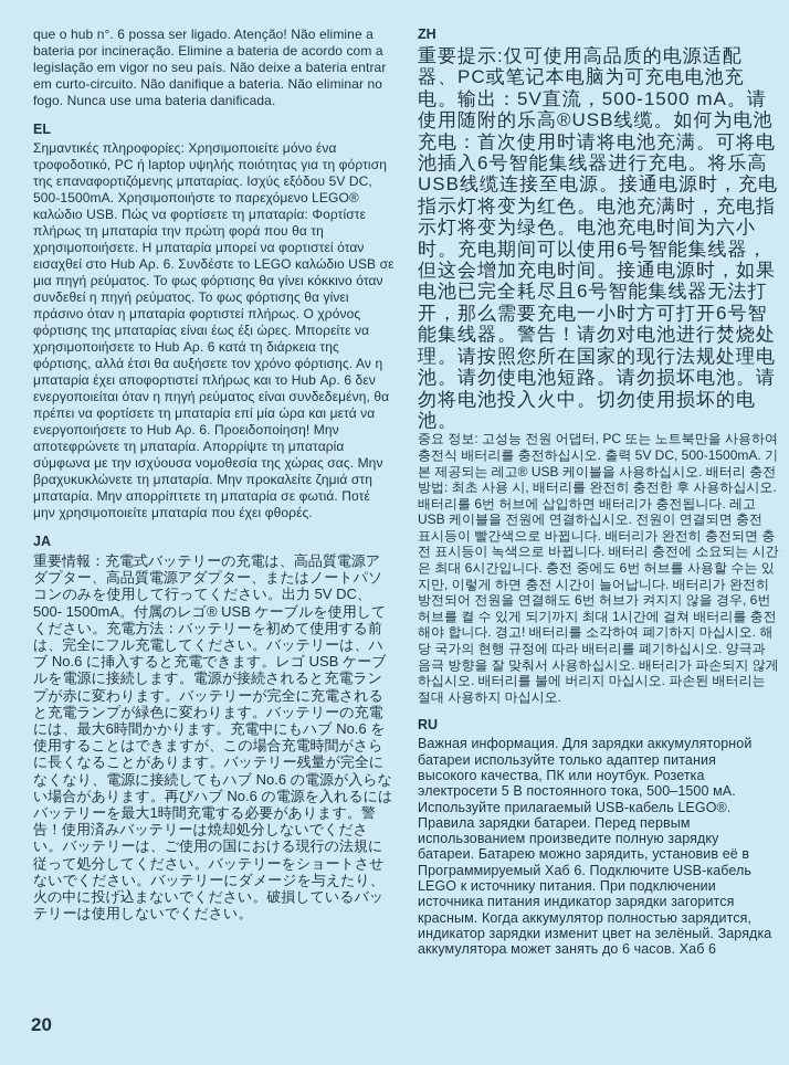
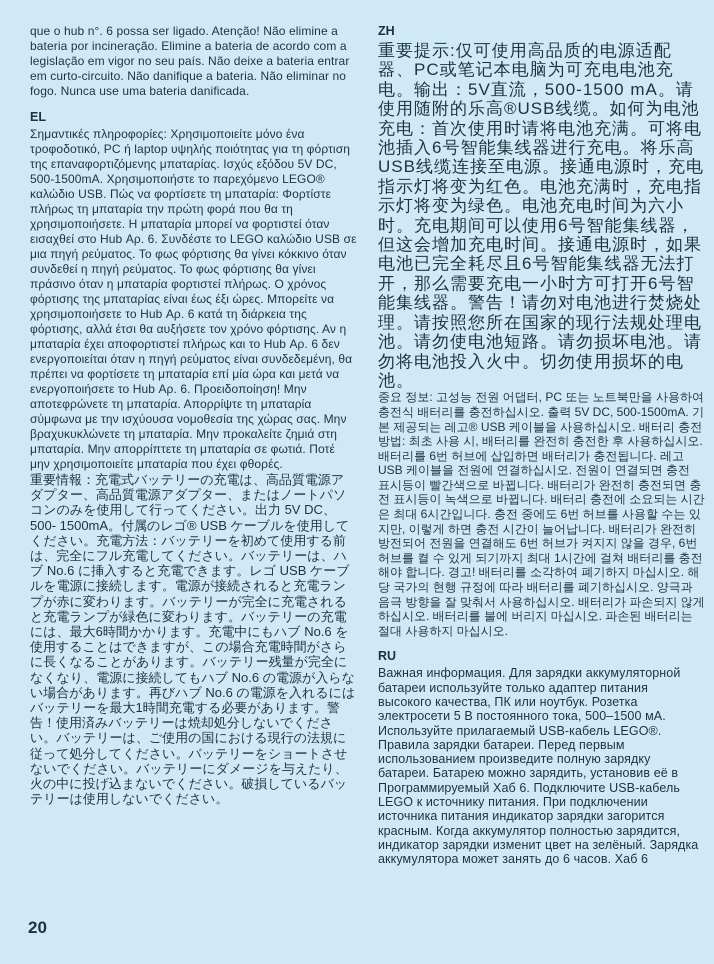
  que o hub n°. 6 possa ser ligado. Atenção! Não elimine a bateria por incineração. Elimine a bateria de acordo com a legislação em vigor no seu país. Não deixe a bateria entrar em curto-circuito. Não danifique a bateria. Não eliminar no fogo. Nunca use uma bateria danificada.
  EL
  Σημαντικές πληροφορίες: Χρησιμοποιείτε μόνο ένα τροφοδοτικό, PC ή laptop υψηλής ποιότητας για τη φόρτιση της επαναφορτιζόμενης μπαταρίας. Ισχύς εξόδου 5V DC, 500-1500mA. Χρησιμοποιήστε το παρεχόμενο LEGO® καλώδιο USB. Πώς να φορτίσετε τη μπαταρία: Φορτίστε πλήρως τη μπαταρία την πρώτη φορά που θα τη χρησιμοποιήσετε. Η μπαταρία μπορεί να φορτιστεί όταν εισαχθεί στο Hub Αρ. 6. Συνδέστε το LEGO καλώδιο USB σε μια πηγή ρεύματος. Το φως φόρτισης θα γίνει κόκκινο όταν συνδεθεί η πηγή ρεύματος. Το φως φόρτισης θα γίνει πράσινο όταν η μπαταρία φορτιστεί πλήρως. Ο χρόνος φόρτισης της μπαταρίας είναι έως έξι ώρες. Μπορείτε να χρησιμοποιήσετε το Hub Αρ. 6 κατά τη διάρκεια της φόρτισης, αλλά έτσι θα αυξήσετε τον χρόνο φόρτισης. Αν η μπαταρία έχει αποφορτιστεί πλήρως και το Hub Αρ. 6 δεν ενεργοποιείται όταν η πηγή ρεύματος είναι συνδεδεμένη, θα πρέπει να φορτίσετε τη μπαταρία επί μία ώρα και μετά να ενεργοποιήσετε το Hub Αρ. 6. Προειδοποίηση! Μην αποτεφρώνετε τη μπαταρία. Απορρίψτε τη μπαταρία σύμφωνα με την ισχύουσα νομοθεσία της χώρας σας. Μην βραχυκυκλώνετε τη μπαταρία. Μην προκαλείτε ζημιά στη μπαταρία. Μην απορρίπτετε τη μπαταρία σε φωτιά. Ποτέ μην χρησιμοποιείτε μπαταρία που έχει φθορές.
- JA
  重要情報：充電式バッテリーの充電は、高品質電源アダプター、高品質電源アダプター、またはノートパソコンのみを使用して行ってください。出力 5V DC、500- 1500mA。付属のレゴ® USB ケーブルを使用してください。充電方法：バッテリーを初めて使用する前は、完全にフル充電してください。バッテリーは、ハブ No.6 に挿入すると充電できます。レゴ USB ケーブルを電源に接続します。電源が接続されると充電ランプが赤に変わります。バッテリーが完全に充電されると充電ランプが緑色に変わります。バッテリーの充電には、最大6時間かかります。充電中にもハブ No.6 を使用することはできますが、この場合充電時間がさらに長くなることがあります。バッテリー残量が完全になくなり、電源に接続してもハブ No.6 の電源が入らない場合があります。再びハブ No.6 の電源を入れるにはバッテリーを最大1時間充電する必要があります。警告！使用済みバッテリーは焼却処分しないでください。バッテリーは、ご使用の国における現行の法規に従って処分してください。バッテリーをショートさせないでください。バッテリーにダメージを与えたり、火の中に投げ込まないでください。破損しているバッテリーは使用しないでください。
  ZH
  重要提示:仅可使用高品质的电源适配器、PC或笔记本电脑为可充电电池充电。输出：5V直流，500-1500 mA。请使用随附的乐高®USB线缆。如何为电池充电：首次使用时请将电池充满。可将电池插入6号智能集线器进行充电。将乐高USB线缆连接至电源。接通电源时，充电指示灯将变为红色。电池充满时，充电指示灯将变为绿色。电池充电时间为六小时。充电期间可以使用6号智能集线器，但这会增加充电时间。接通电源时，如果电池已完全耗尽且6号智能集线器无法打开，那么需要充电一小时方可打开6号智能集线器。警告！请勿对电池进行焚烧处理。请按照您所在国家的现行法规处理电池。请勿使电池短路。请勿损坏电池。请勿将电池投入火中。切勿使用损坏的电池。
  중요 정보: 고성능 전원 어댑터, PC 또는 노트북만을 사용하여 충전식 배터리를 충전하십시오. 출력 5V DC, 500-1500mA. 기본 제공되는 레고® USB 케이블을 사용하십시오. 배터리 충전 방법: 최초 사용 시, 배터리를 완전히 충전한 후 사용하십시오. 배터리를 6번 허브에 삽입하면 배터리가 충전됩니다. 레고 USB 케이블을 전원에 연결하십시오. 전원이 연결되면 충전 표시등이 빨간색으로 바뀝니다. 배터리가 완전히 충전되면 충전 표시등이 녹색으로 바뀝니다. 배터리 충전에 소요되는 시간은 최대 6시간입니다. 충전 중에도 6번 허브를 사용할 수는 있지만, 이렇게 하면 충전 시간이 늘어납니다. 배터리가 완전히 방전되어 전원을 연결해도 6번 허브가 켜지지 않을 경우, 6번 허브를 켤 수 있게 되기까지 최대 1시간에 걸쳐 배터리를 충전해야 합니다. 경고! 배터리를 소각하여 폐기하지 마십시오. 해당 국가의 현행 규정에 따라 배터리를 폐기하십시오. 양극과 음극 방향을 잘 맞춰서 사용하십시오. 배터리가 파손되지 않게 하십시오. 배터리를 불에 버리지 마십시오. 파손된 배터리는 절대 사용하지 마십시오.
  RU
  Важная информация. Для зарядки аккумуляторной батареи используйте только адаптер питания высокого качества, ПК или ноутбук. Розетка электросети 5 В постоянного тока, 500–1500 мА. Используйте прилагаемый USB-кабель LEGO®. Правила зарядки батареи. Перед первым использованием произведите полную зарядку батареи. Батарею можно зарядить, установив её в Программируемый Хаб 6. Подключите USB-кабель LEGO к источнику питания. При подключении источника питания индикатор зарядки загорится красным. Когда аккумулятор полностью зарядится, индикатор зарядки изменит цвет на зелёный. Зарядка аккумулятора может занять до 6 часов. Хаб 6
  20
